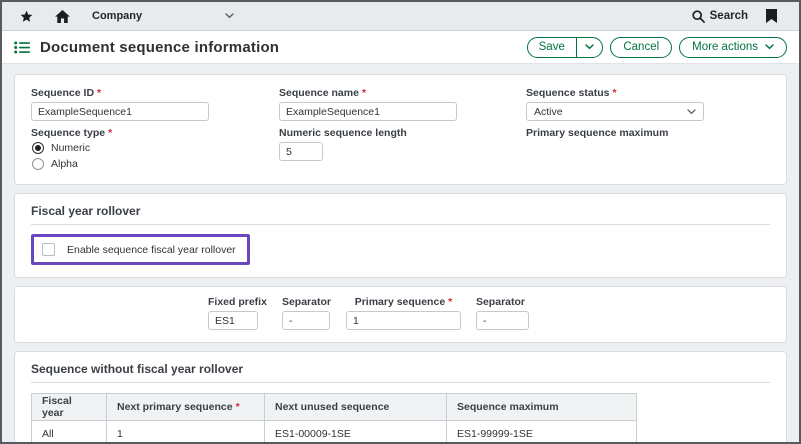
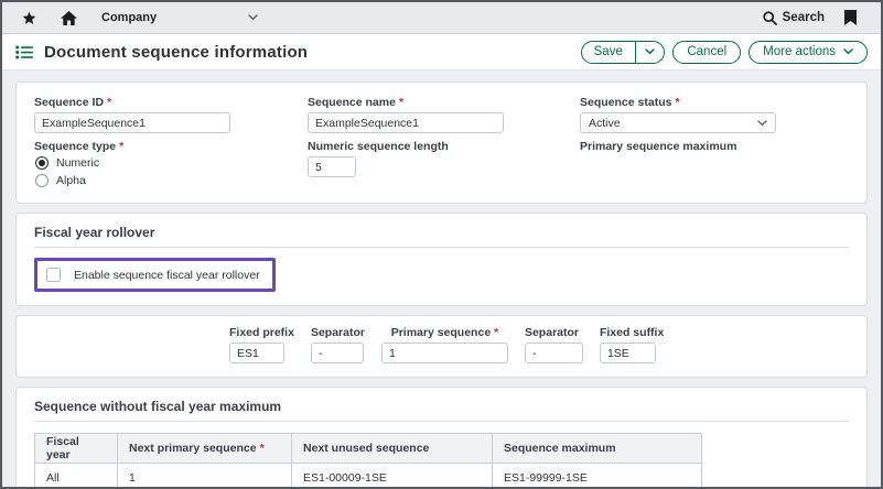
  Company
  Search
  Document sequence information
  Save
  Cancel
  More actions
  Sequence ID *
  ExampleSequence1
  Sequence name *
  ExampleSequence1
  Sequence status *
  Active
  Sequence type *
  Numeric
  Alpha
  Numeric sequence length
  5
  Primary sequence maximum
  Fiscal year rollover
  Enable sequence fiscal year rollover
  Fixed prefix
  ES1
  Separator
  -
  Primary sequence *
  1
  Separator
  -
+ Fixed suffix
+ 1SE
- Sequence without fiscal year rollover
+ Sequence without fiscal year maximum
  Fiscal year	Next primary sequence *	Next unused sequence	Sequence maximum
  All	1	ES1-00009-1SE	ES1-99999-1SE
